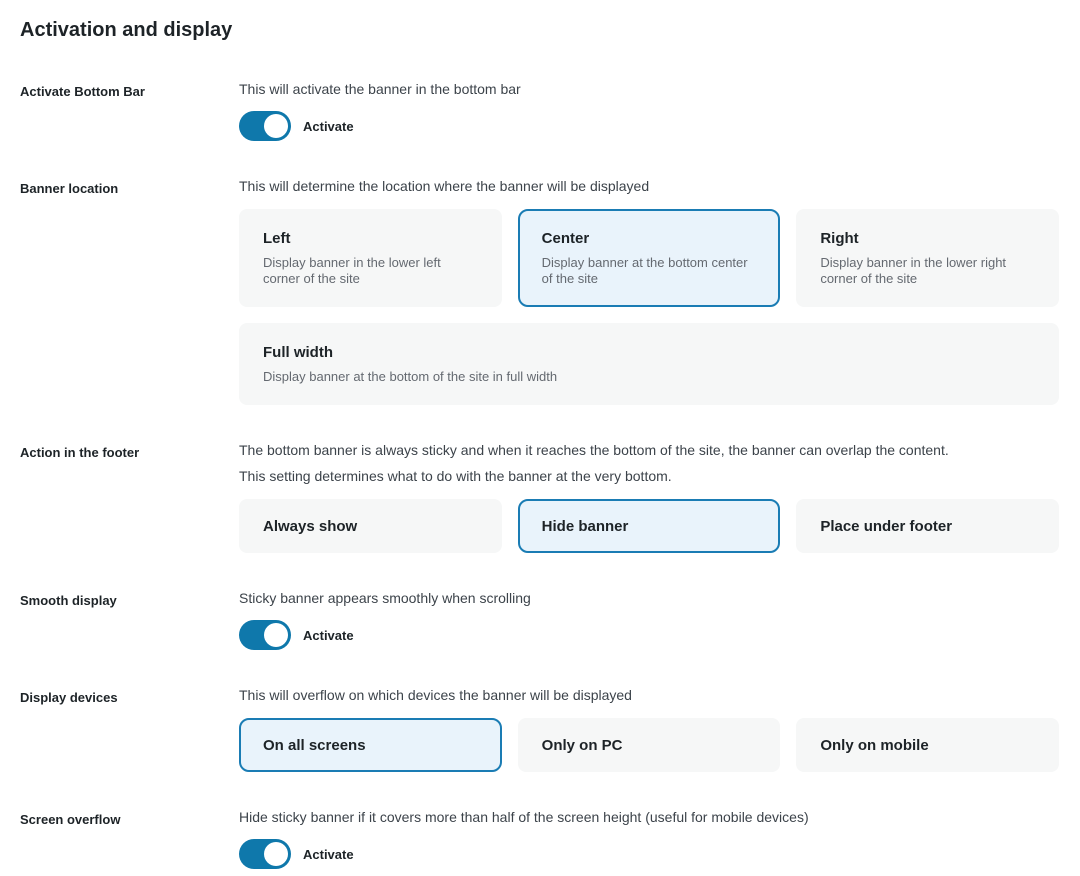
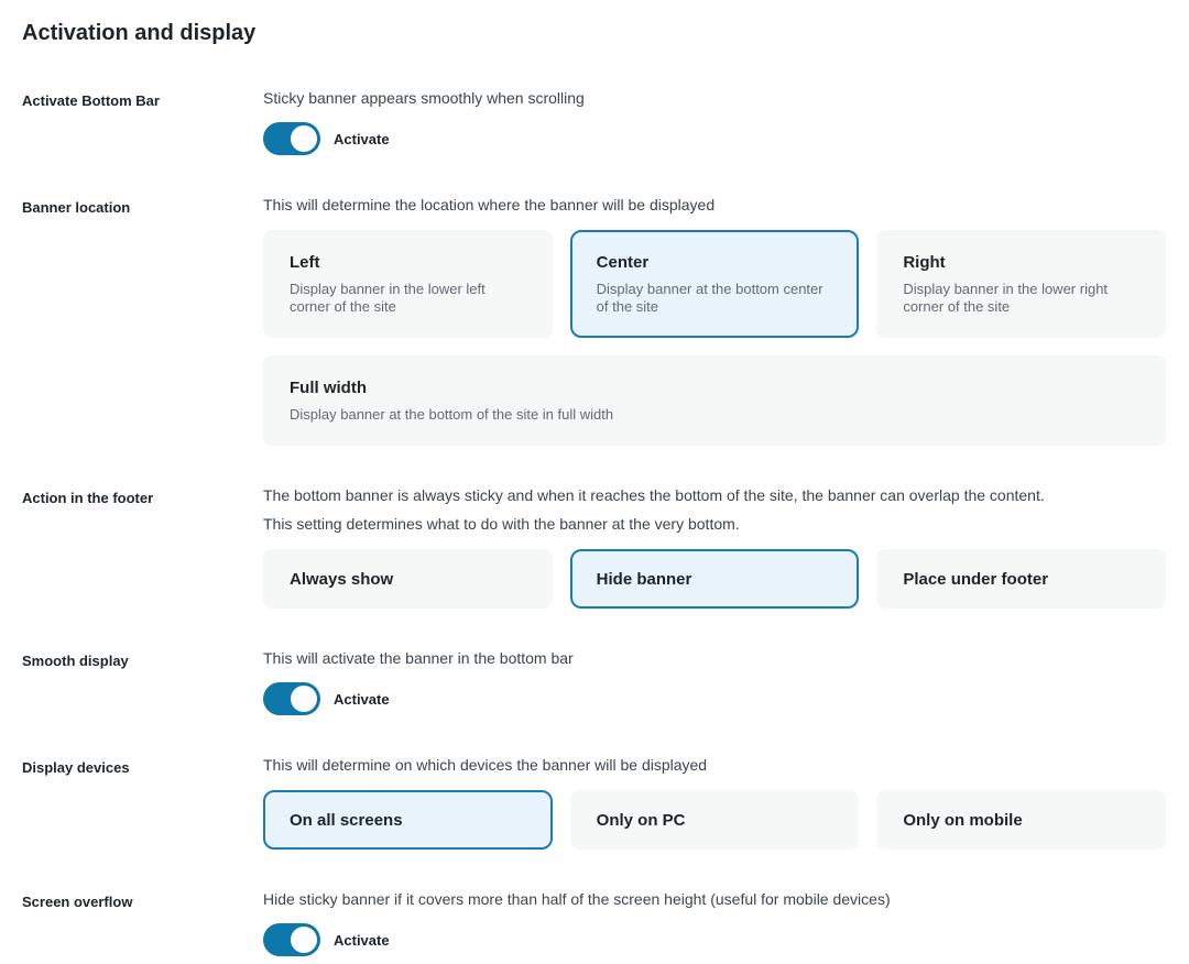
  Activation and display
  Activate Bottom Bar
- This will activate the banner in the bottom bar
+ Sticky banner appears smoothly when scrolling
  Activate
  Banner location
  This will determine the location where the banner will be displayed
  Left
  Display banner in the lower left corner of the site
  Center
  Display banner at the bottom center of the site
  Right
  Display banner in the lower right corner of the site
  Full width
  Display banner at the bottom of the site in full width
  Action in the footer
  The bottom banner is always sticky and when it reaches the bottom of the site, the banner can overlap the content.
  This setting determines what to do with the banner at the very bottom.
  Always show
  Hide banner
  Place under footer
  Smooth display
- Sticky banner appears smoothly when scrolling
+ This will activate the banner in the bottom bar
  Activate
  Display devices
- This will overflow on which devices the banner will be displayed
+ This will determine on which devices the banner will be displayed
  On all screens
  Only on PC
  Only on mobile
  Screen overflow
  Hide sticky banner if it covers more than half of the screen height (useful for mobile devices)
  Activate
